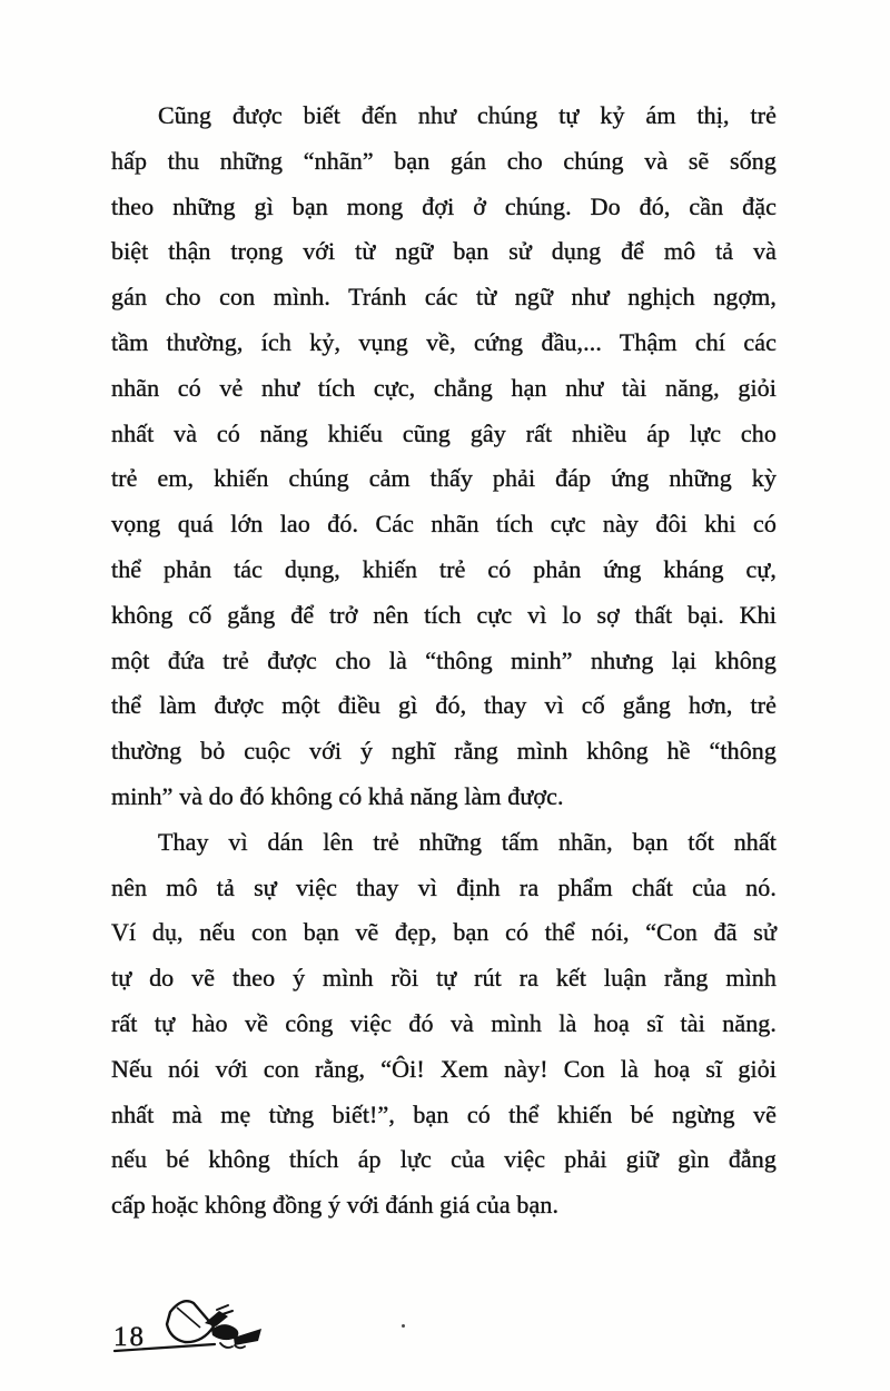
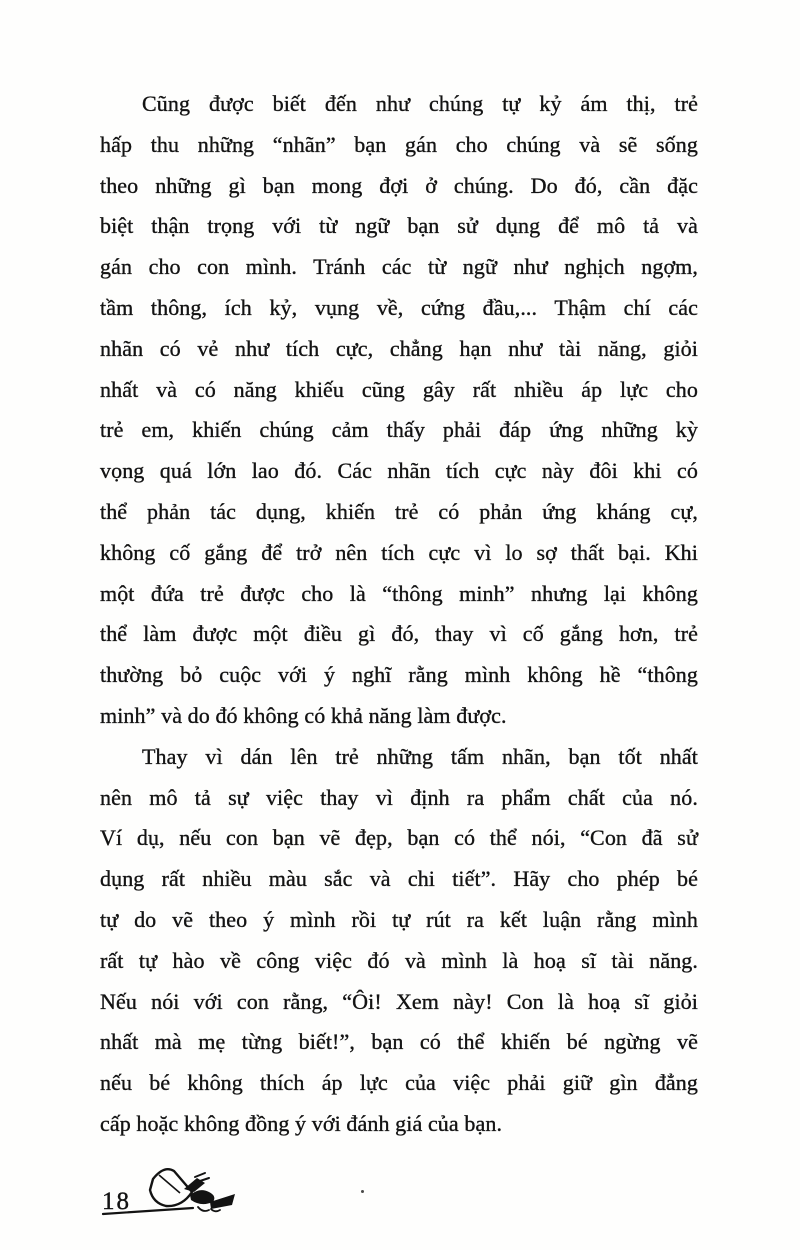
  Cũng được biết đến như chúng tự kỷ ám thị, trẻ
  hấp thu những “nhãn” bạn gán cho chúng và sẽ sống
  theo những gì bạn mong đợi ở chúng. Do đó, cần đặc
  biệt thận trọng với từ ngữ bạn sử dụng để mô tả và
  gán cho con mình. Tránh các từ ngữ như nghịch ngợm,
- tầm thường, ích kỷ, vụng về, cứng đầu,... Thậm chí các
+ tầm thông, ích kỷ, vụng về, cứng đầu,... Thậm chí các
  nhãn có vẻ như tích cực, chẳng hạn như tài năng, giỏi
  nhất và có năng khiếu cũng gây rất nhiều áp lực cho
  trẻ em, khiến chúng cảm thấy phải đáp ứng những kỳ
  vọng quá lớn lao đó. Các nhãn tích cực này đôi khi có
  thể phản tác dụng, khiến trẻ có phản ứng kháng cự,
  không cố gắng để trở nên tích cực vì lo sợ thất bại. Khi
  một đứa trẻ được cho là “thông minh” nhưng lại không
  thể làm được một điều gì đó, thay vì cố gắng hơn, trẻ
  thường bỏ cuộc với ý nghĩ rằng mình không hề “thông
  minh” và do đó không có khả năng làm được.
  Thay vì dán lên trẻ những tấm nhãn, bạn tốt nhất
  nên mô tả sự việc thay vì định ra phẩm chất của nó.
  Ví dụ, nếu con bạn vẽ đẹp, bạn có thể nói, “Con đã sử
+ dụng rất nhiều màu sắc và chi tiết”. Hãy cho phép bé
  tự do vẽ theo ý mình rồi tự rút ra kết luận rằng mình
  rất tự hào về công việc đó và mình là hoạ sĩ tài năng.
  Nếu nói với con rằng, “Ôi! Xem này! Con là hoạ sĩ giỏi
  nhất mà mẹ từng biết!”, bạn có thể khiến bé ngừng vẽ
  nếu bé không thích áp lực của việc phải giữ gìn đẳng
  cấp hoặc không đồng ý với đánh giá của bạn.
  18
